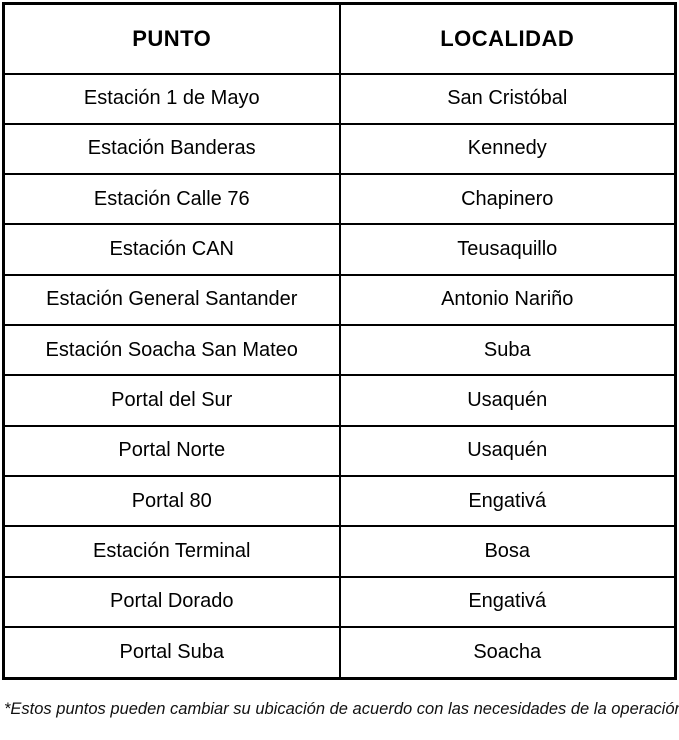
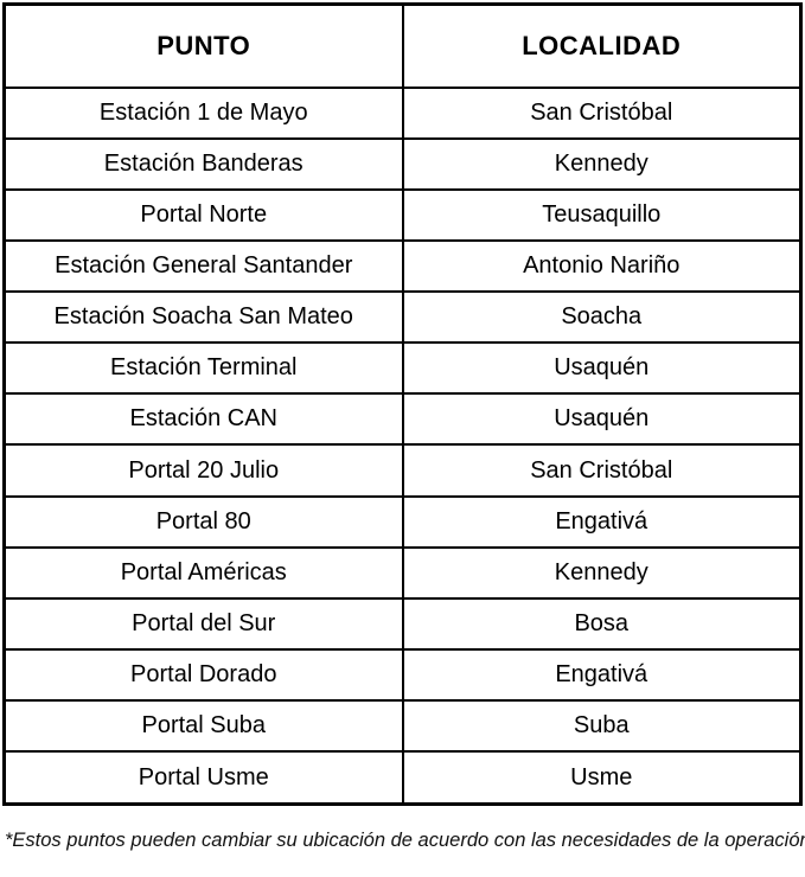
  PUNTO	LOCALIDAD
  Estación 1 de Mayo	San Cristóbal
  Estación Banderas	Kennedy
- Estación Calle 76	Chapinero
- Estación CAN	Teusaquillo
+ Portal Norte	Teusaquillo
  Estación General Santander	Antonio Nariño
- Estación Soacha San Mateo	Suba
+ Estación Soacha San Mateo	Soacha
- Portal del Sur	Usaquén
+ Estación Terminal	Usaquén
- Portal Norte	Usaquén
+ Estación CAN	Usaquén
+ Portal 20 Julio	San Cristóbal
  Portal 80	Engativá
+ Portal Américas	Kennedy
- Estación Terminal	Bosa
+ Portal del Sur	Bosa
  Portal Dorado	Engativá
- Portal Suba	Soacha
+ Portal Suba	Suba
+ Portal Usme	Usme
  *Estos puntos pueden cambiar su ubicación de acuerdo con las necesidades de la operació
